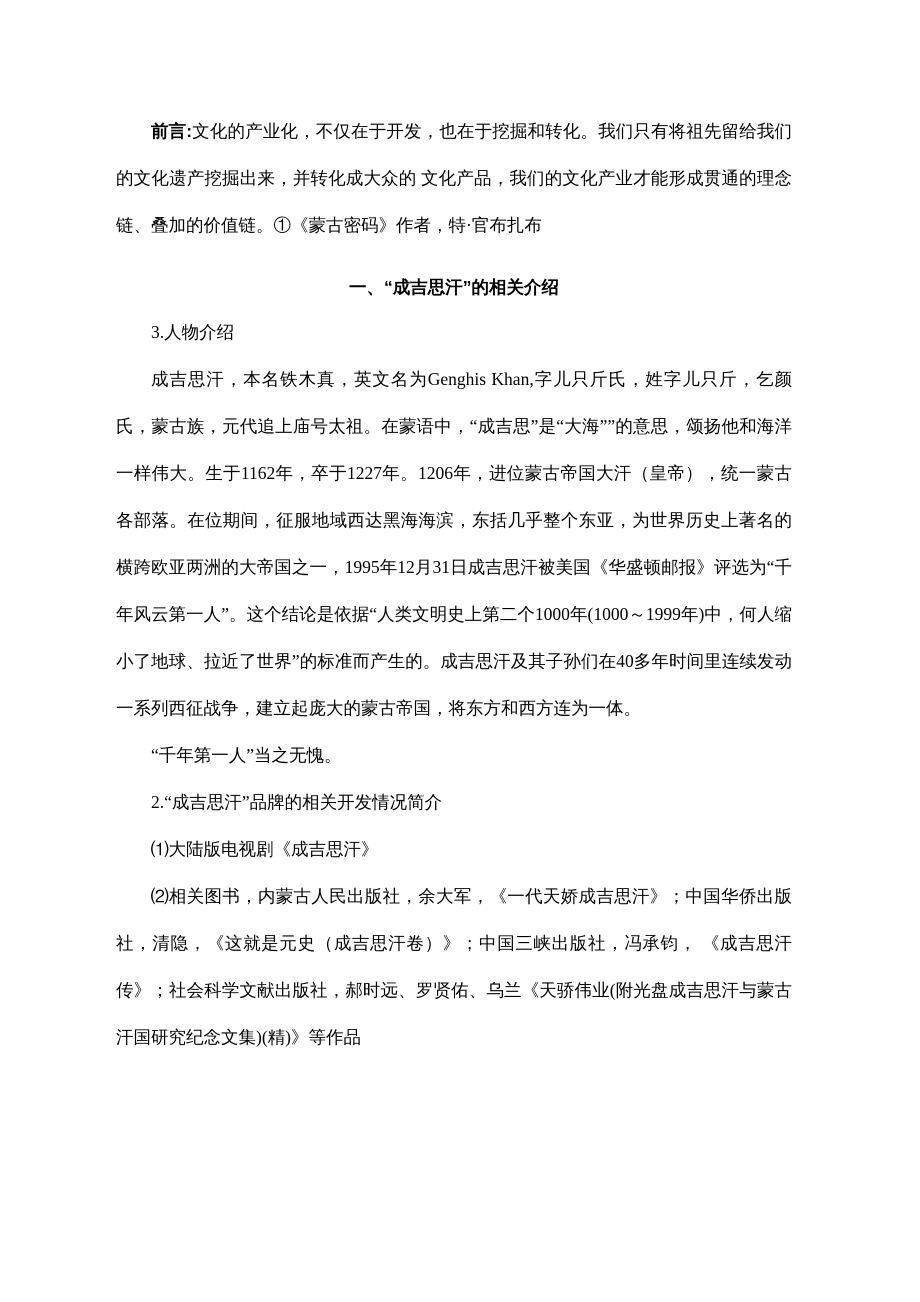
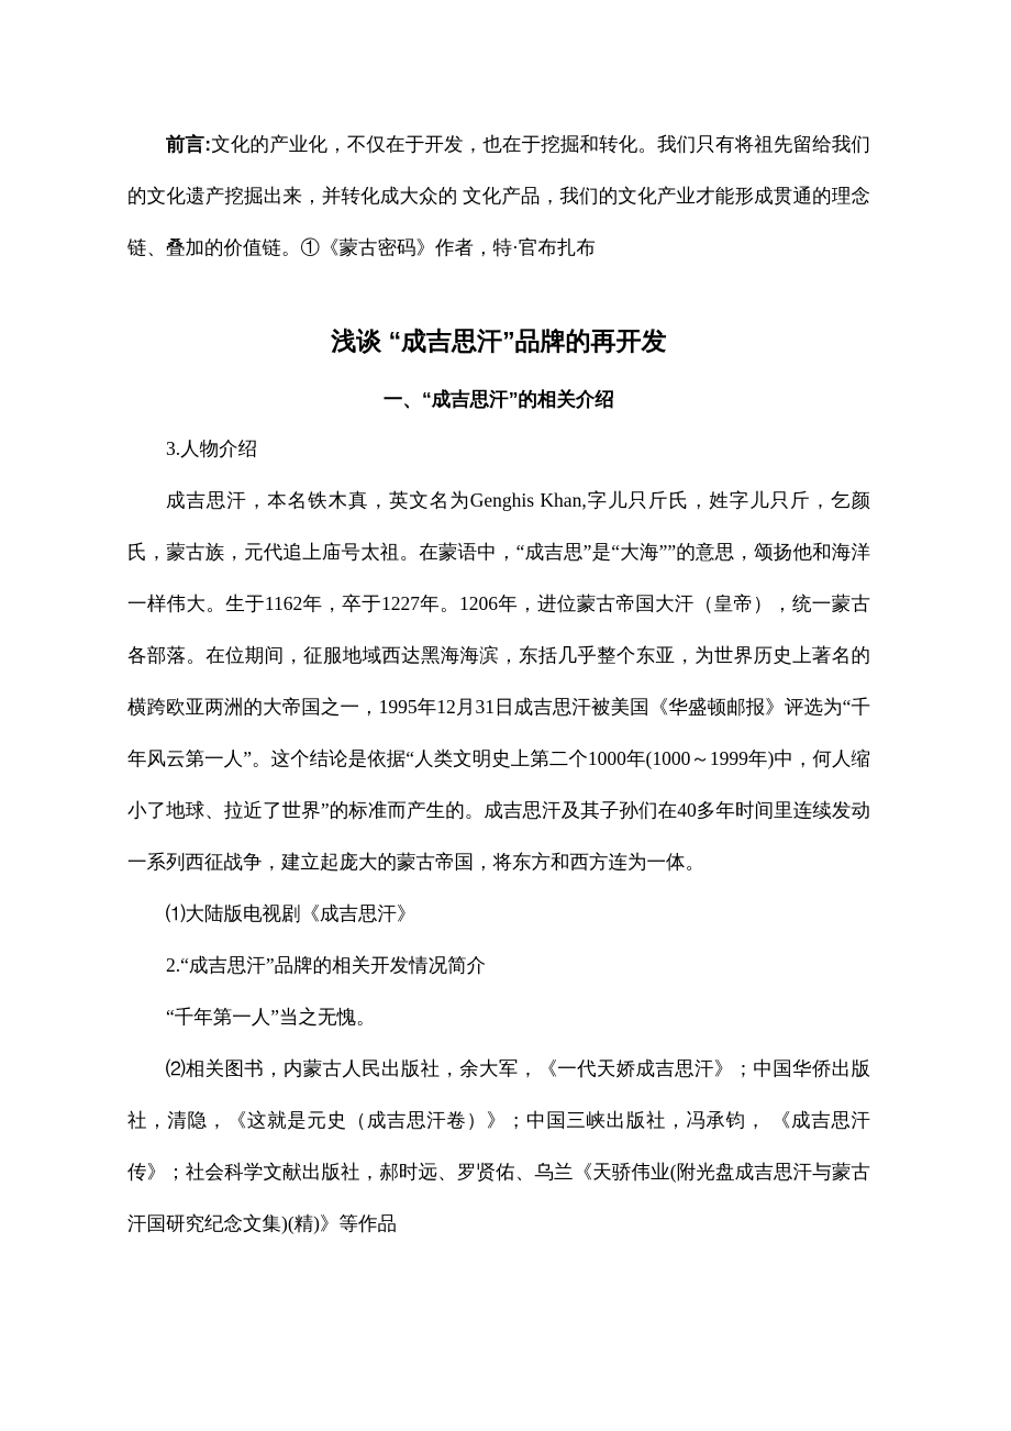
  前言:文化的产业化，不仅在于开发，也在于挖掘和转化。我们只有将祖先留给我们的文化遗产挖掘出来，并转化成大众的 文化产品，我们的文化产业才能形成贯通的理念链、叠加的价值链。①《蒙古密码》作者，特·官布扎布
+ 浅谈 “成吉思汗”品牌的再开发
  一、“成吉思汗”的相关介绍
  3.人物介绍
  成吉思汗，本名铁木真，英文名为Genghis Khan,字儿只斤氏，姓字儿只斤，乞颜氏，蒙古族，元代追上庙号太祖。在蒙语中，“成吉思”是“大海””的意思，颂扬他和海洋一样伟大。生于1162年，卒于1227年。1206年，进位蒙古帝国大汗（皇帝），统一蒙古各部落。在位期间，征服地域西达黑海海滨，东括几乎整个东亚，为世界历史上著名的横跨欧亚两洲的大帝国之一，1995年12月31日成吉思汗被美国《华盛顿邮报》评选为“千年风云第一人”。这个结论是依据“人类文明史上第二个1000年(1000～1999年)中，何人缩小了地球、拉近了世界”的标准而产生的。成吉思汗及其子孙们在40多年时间里连续发动一系列西征战争，建立起庞大的蒙古帝国，将东方和西方连为一体。
- “千年第一人”当之无愧。
+ ⑴大陆版电视剧《成吉思汗》
  2.“成吉思汗”品牌的相关开发情况简介
- ⑴大陆版电视剧《成吉思汗》
+ “千年第一人”当之无愧。
  ⑵相关图书，内蒙古人民出版社，余大军，《一代天娇成吉思汗》；中国华侨出版社，清隐，《这就是元史（成吉思汗卷）》；中国三峡出版社，冯承钧， 《成吉思汗传》；社会科学文献出版社，郝时远、罗贤佑、乌兰《天骄伟业(附光盘成吉思汗与蒙古汗国研究纪念文集)(精)》等作品
